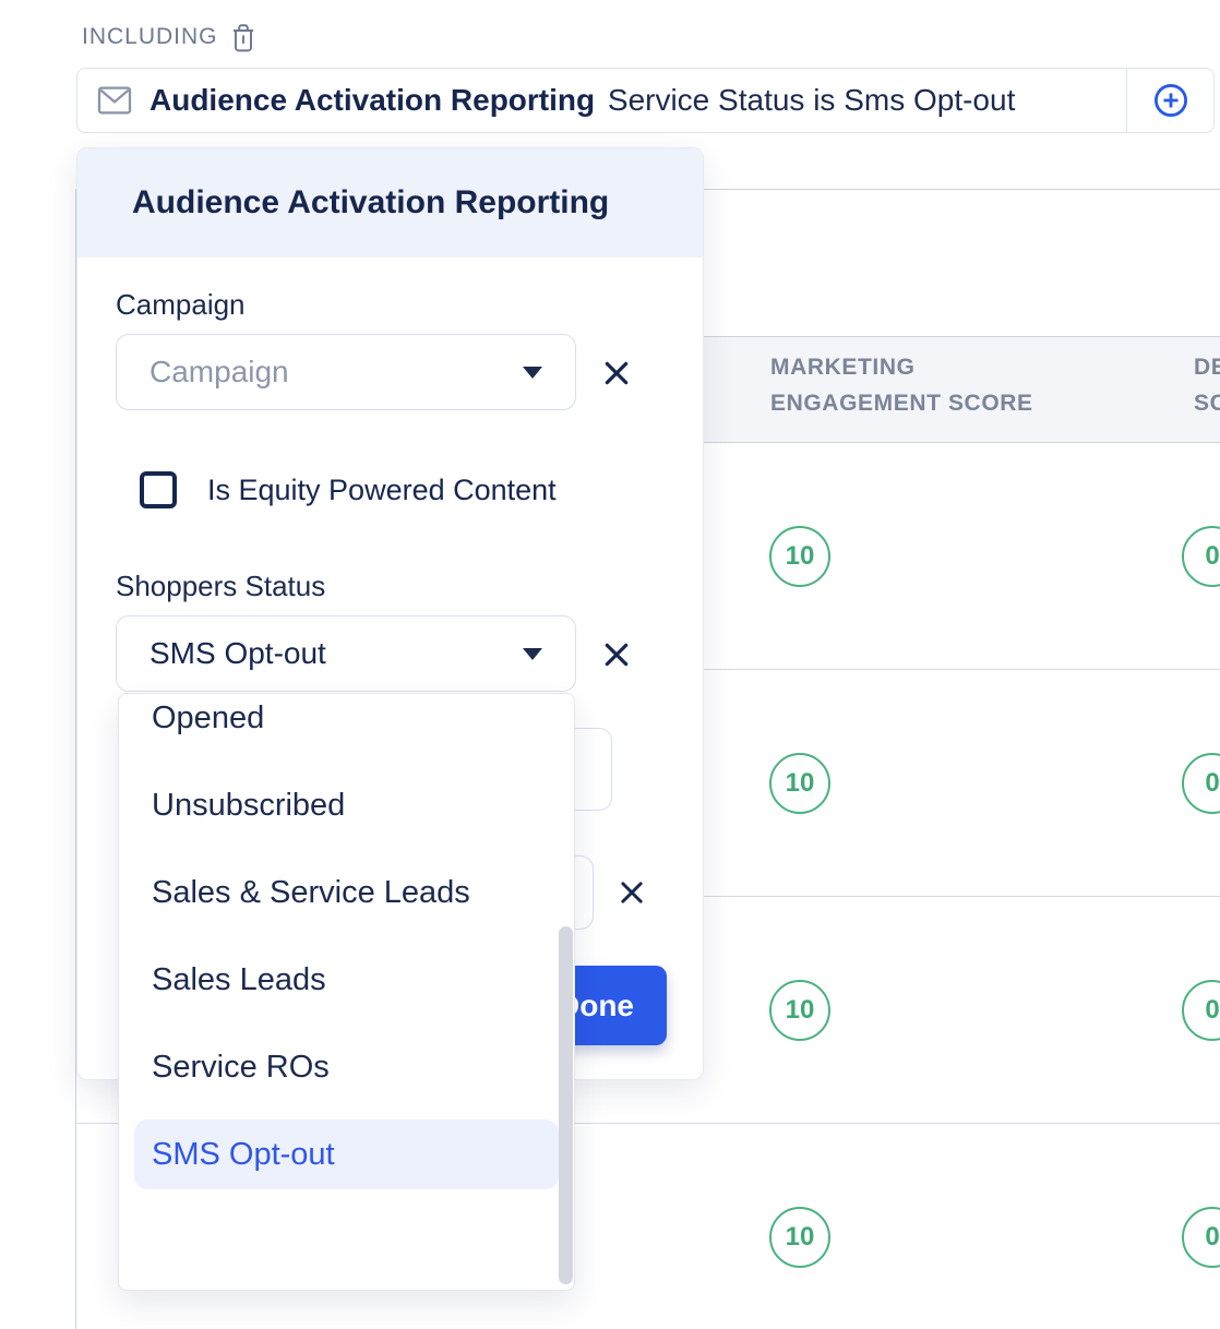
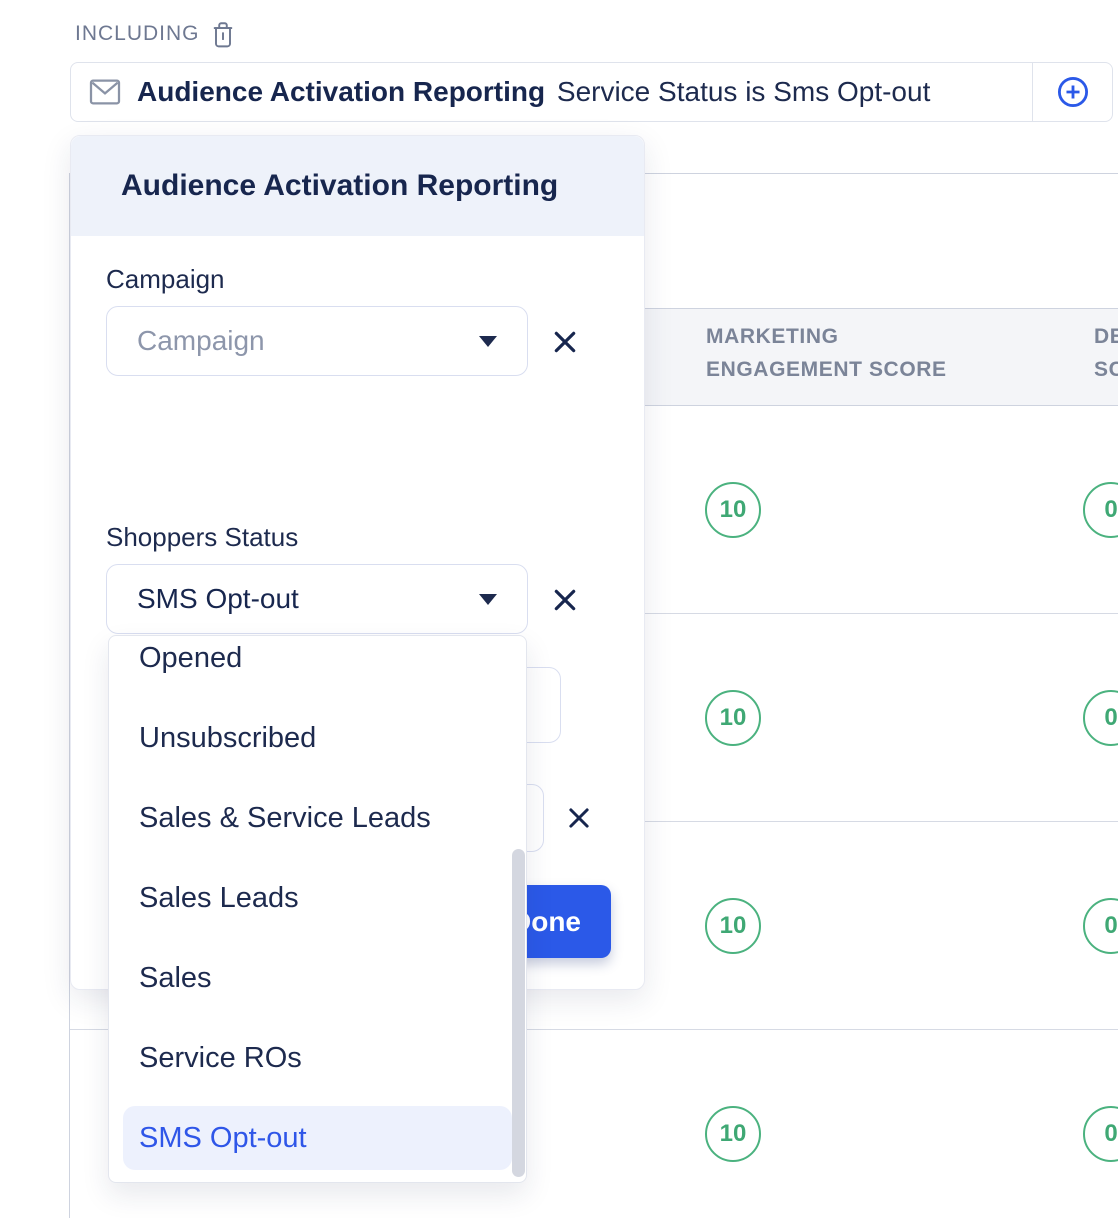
  MARKETING
  ENGAGEMENT SCORE
  10
  0
  10
  0
  10
  0
  10
  0
  INCLUDING
  Audience Activation Reporting Service Status is Sms Opt-out
  Audience Activation Reporting
  Campaign
  Campaign
- Is Equity Powered Content
  Shoppers Status
  SMS Opt-out
  one
  Opened
  Unsubscribed
  Sales & Service Leads
  Sales Leads
+ Sales
  Service ROs
  SMS Opt-out
